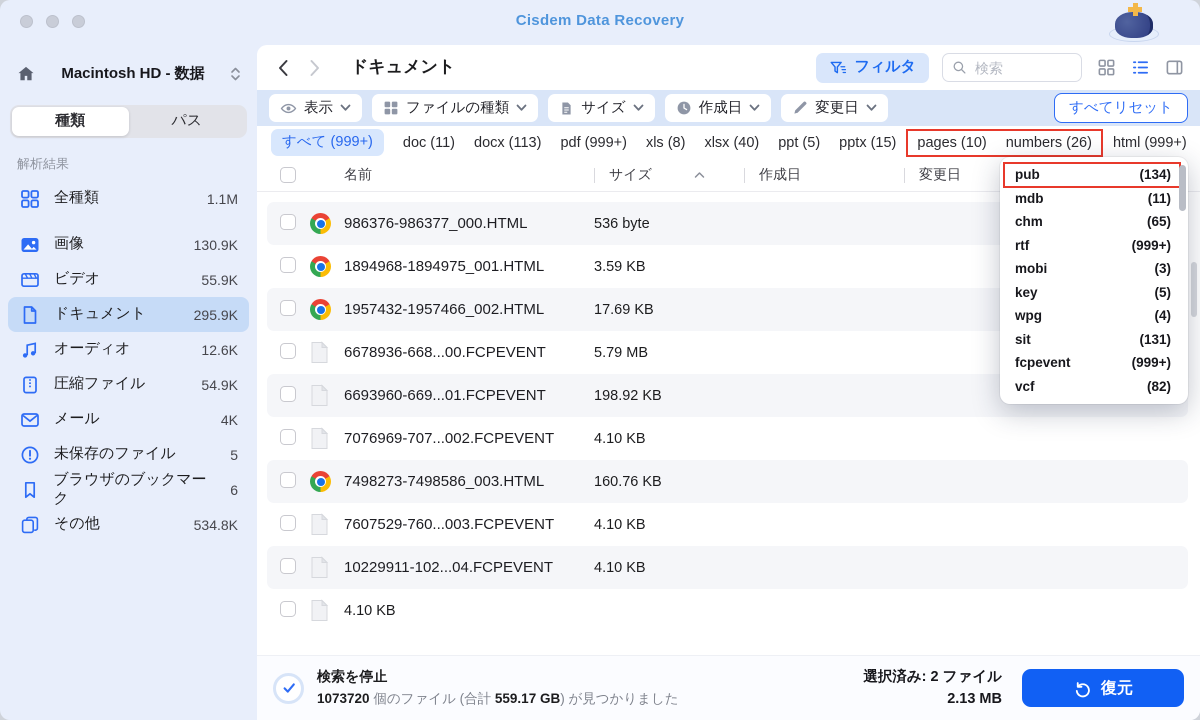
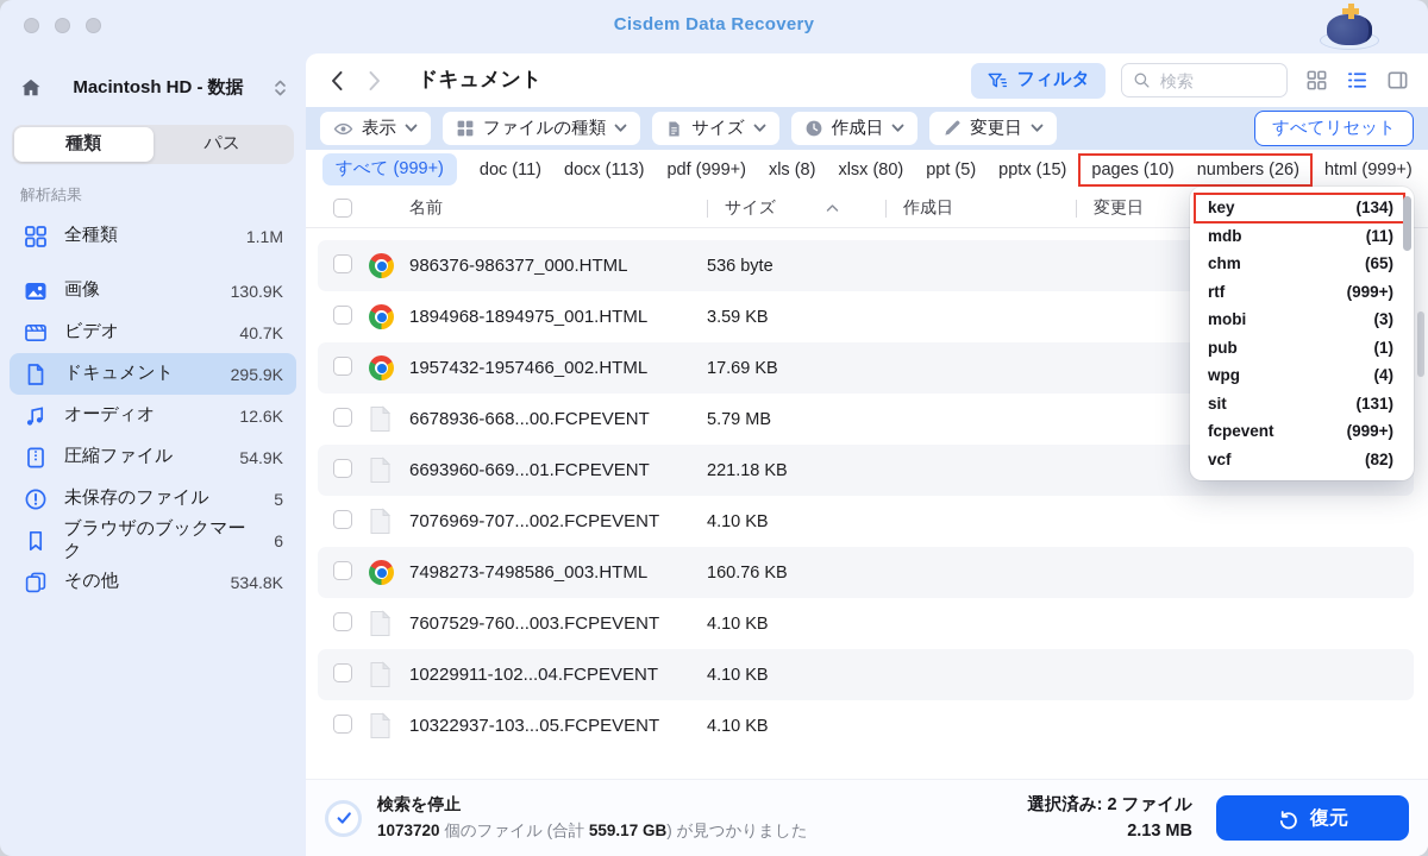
  Cisdem Data Recovery
  Macintosh HD - 数据
  種類
  パス
  解析結果
  全種類
  1.1M
  画像
  130.9K
  ビデオ
- 55.9K
+ 40.7K
  ドキュメント
  295.9K
  オーディオ
  12.6K
  圧縮ファイル
  54.9K
- メール
- 4K
  未保存のファイル
  5
  ブラウザのブックマーク
  6
  その他
  534.8K
  ドキュメント
  フィルタ
  検索
  表示
  ファイルの種類
  サイズ
  作成日
  変更日
  すべてリセット
  すべて (999+)
  doc (11)
  docx (113)
  pdf (999+)
  xls (8)
- xlsx (40)
+ xlsx (80)
  ppt (5)
  pptx (15)
  pages (10)
  numbers (26)
  html (999+)
  名前
  サイズ
  作成日
  変更日
  986376-986377_000.HTML
  536 byte
  1894968-1894975_001.HTML
  3.59 KB
  1957432-1957466_002.HTML
  17.69 KB
  6678936-668...00.FCPEVENT
  5.79 MB
  6693960-669...01.FCPEVENT
- 198.92 KB
+ 221.18 KB
  7076969-707...002.FCPEVENT
  4.10 KB
  7498273-7498586_003.HTML
  160.76 KB
  7607529-760...003.FCPEVENT
  4.10 KB
  10229911-102...04.FCPEVENT
  4.10 KB
+ 10322937-103...05.FCPEVENT
  4.10 KB
  検索を停止
  1073720 個のファイル (合計 559.17 GB) が見つかりました
  選択済み: 2 ファイル
  2.13 MB
  復元
- pub
+ key
  (134)
  mdb
  (11)
  chm
  (65)
  rtf
  (999+)
  mobi
  (3)
- key
+ pub
- (5)
+ (1)
  wpg
  (4)
  sit
  (131)
  fcpevent
  (999+)
  vcf
  (82)
